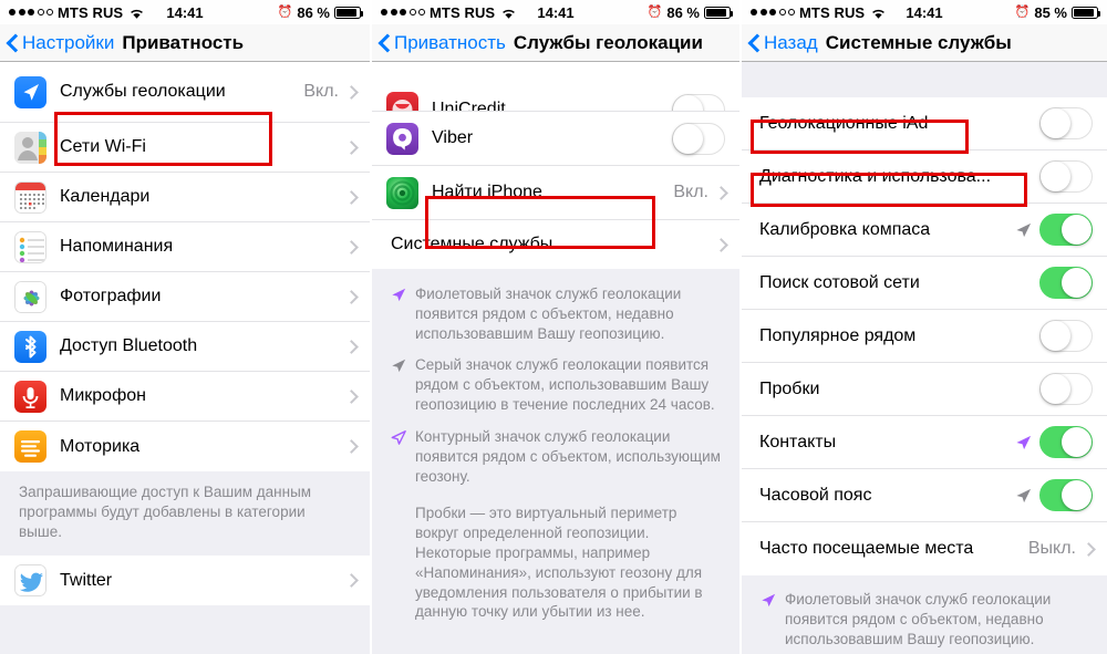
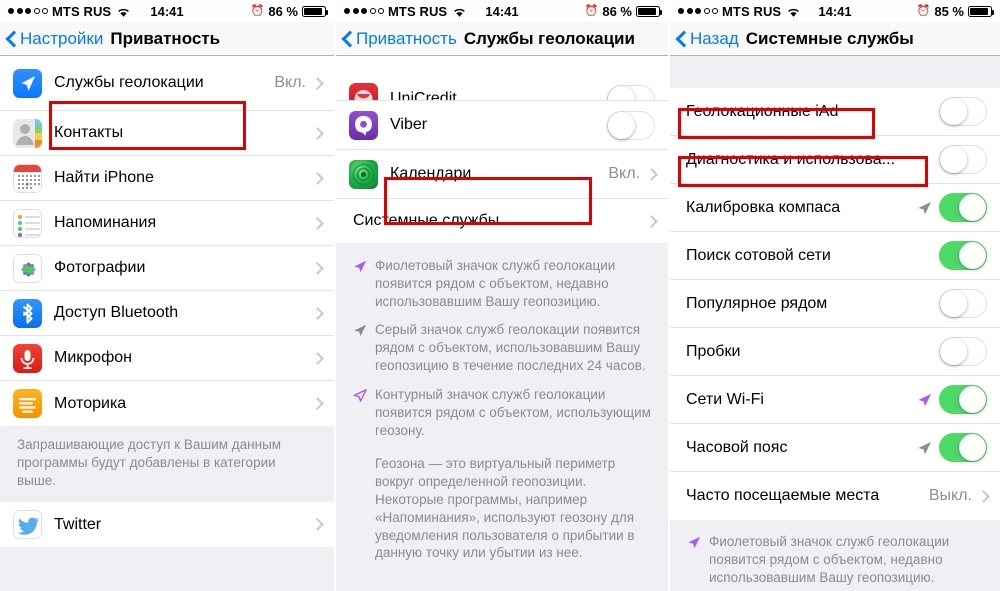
  MTS RUS
  14:41
  ⏰
  86 %
  Настройки
  Приватность
  Службы геолокации
  Вкл.
- Сети Wi-Fi
+ Контакты
- Календари
+ Найти iPhone
  Напоминания
  Фотографии
  Доступ Bluetooth
  Микрофон
  Моторика
  Запрашивающие доступ к Вашим данным программы будут добавлены в категории выше.
  Twitter
  MTS RUS
  14:41
  ⏰
  86 %
  Приватность
  Службы геолокации
  UniCredit
  Viber
- Найти iPhone
+ Календари
  Вкл.
  Системные службы
  Фиолетовый значок служб геолокации появится рядом с объектом, недавно использовавшим Вашу геопозицию.
  Серый значок служб геолокации появится рядом с объектом, использовавшим Вашу геопозицию в течение последних 24 часов.
  Контурный значок служб геолокации появится рядом с объектом, использующим геозону.
- Пробки — это виртуальный периметр вокруг определенной геопозиции. Некоторые программы, например «Напоминания», используют геозону для уведомления пользователя о прибытии в данную точку или убытии из нее.
+ Геозона — это виртуальный периметр вокруг определенной геопозиции. Некоторые программы, например «Напоминания», используют геозону для уведомления пользователя о прибытии в данную точку или убытии из нее.
  MTS RUS
  14:41
  ⏰
  85 %
  Назад
  Системные службы
  Геолокационные iAd
  Диагностика и использова...
  Калибровка компаса
  Поиск сотовой сети
  Популярное рядом
  Пробки
- Контакты
+ Сети Wi-Fi
  Часовой пояс
  Часто посещаемые места
  Выкл.
  Фиолетовый значок служб геолокации появится рядом с объектом, недавно использовавшим Вашу геопозицию.
